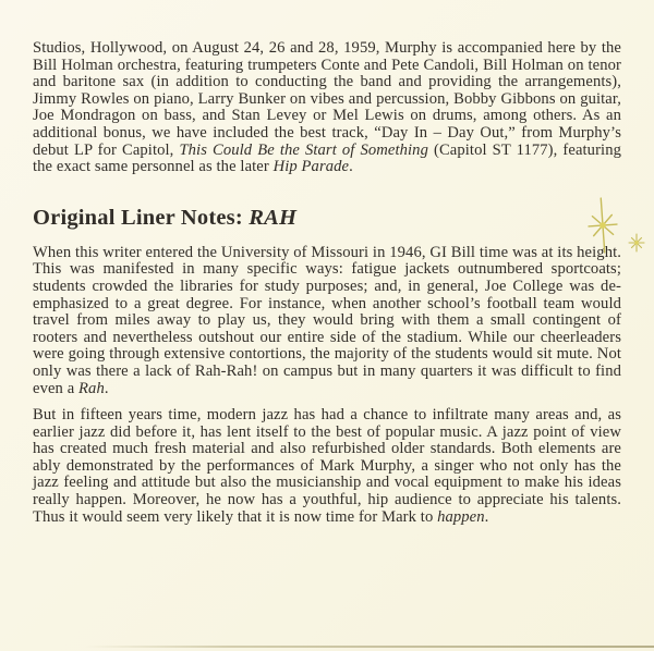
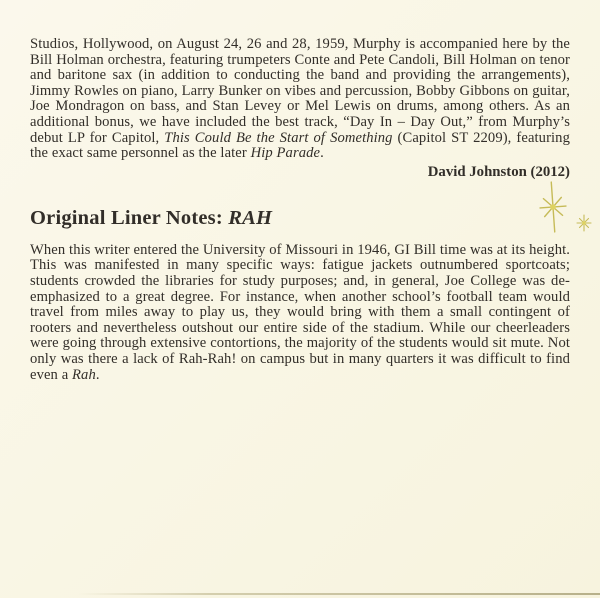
- Studios, Hollywood, on August 24, 26 and 28, 1959, Murphy is accompanied here by the Bill Holman orchestra, featuring trumpeters Conte and Pete Candoli, Bill Holman on tenor and baritone sax (in addition to conducting the band and providing the arrangements), Jimmy Rowles on piano, Larry Bunker on vibes and percussion, Bobby Gibbons on guitar, Joe Mondragon on bass, and Stan Levey or Mel Lewis on drums, among others. As an additional bonus, we have included the best track, “Day In – Day Out,” from Murphy’s debut LP for Capitol, This Could Be the Start of Something (Capitol ST 1177), featuring the exact same personnel as the later Hip Parade.
+ Studios, Hollywood, on August 24, 26 and 28, 1959, Murphy is accompanied here by the Bill Holman orchestra, featuring trumpeters Conte and Pete Candoli, Bill Holman on tenor and baritone sax (in addition to conducting the band and providing the arrangements), Jimmy Rowles on piano, Larry Bunker on vibes and percussion, Bobby Gibbons on guitar, Joe Mondragon on bass, and Stan Levey or Mel Lewis on drums, among others. As an additional bonus, we have included the best track, “Day In – Day Out,” from Murphy’s debut LP for Capitol, This Could Be the Start of Something (Capitol ST 2209), featuring the exact same personnel as the later Hip Parade.
+ David Johnston (2012)
  Original Liner Notes: RAH
  When this writer entered the University of Missouri in 1946, GI Bill time was at its height. This was manifested in many specific ways: fatigue jackets outnumbered sportcoats; students crowded the libraries for study purposes; and, in general, Joe College was de-emphasized to a great degree. For instance, when another school’s football team would travel from miles away to play us, they would bring with them a small contingent of rooters and nevertheless outshout our entire side of the stadium. While our cheerleaders were going through extensive contortions, the majority of the students would sit mute. Not only was there a lack of Rah-Rah! on campus but in many quarters it was difficult to find even a Rah.
- But in fifteen years time, modern jazz has had a chance to infiltrate many areas and, as earlier jazz did before it, has lent itself to the best of popular music. A jazz point of view has created much fresh material and also refurbished older standards. Both elements are ably demonstrated by the performances of Mark Murphy, a singer who not only has the jazz feeling and attitude but also the musicianship and vocal equipment to make his ideas really happen. Moreover, he now has a youthful, hip audience to appreciate his talents. Thus it would seem very likely that it is now time for Mark to happen.
